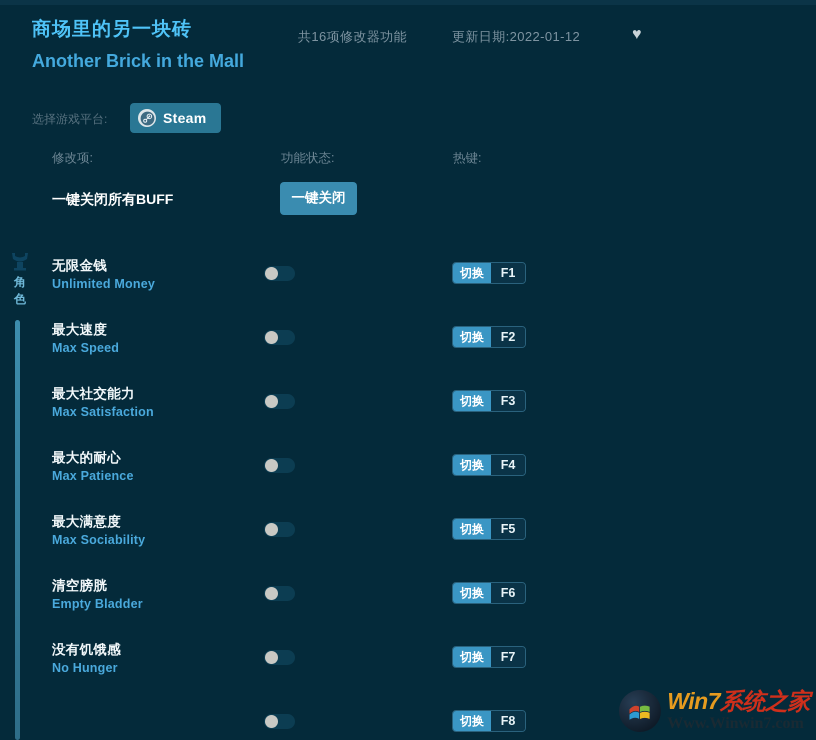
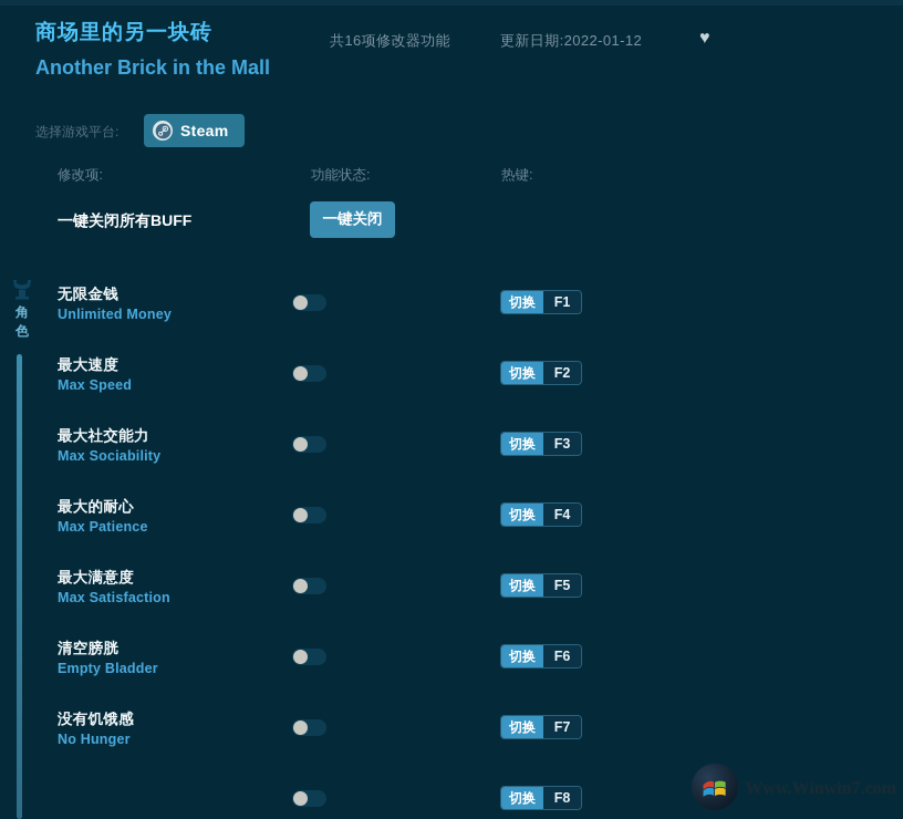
  商场里的另一块砖
  Another Brick in the Mall
  共16项修改器功能
  更新日期:2022-01-12
  ♥
  选择游戏平台:
  Steam
  修改项:
  功能状态:
  热键:
  一键关闭所有BUFF
  一键关闭
  角
  色
  无限金钱
  Unlimited Money
  切换
  F1
  最大速度
  Max Speed
  切换
  F2
  最大社交能力
- Max Satisfaction
+ Max Sociability
  切换
  F3
  最大的耐心
  Max Patience
  切换
  F4
  最大满意度
- Max Sociability
+ Max Satisfaction
  切换
  F5
  清空膀胱
  Empty Bladder
  切换
  F6
  没有饥饿感
  No Hunger
  切换
  F7
  切换
  F8
- Win7系统之家
